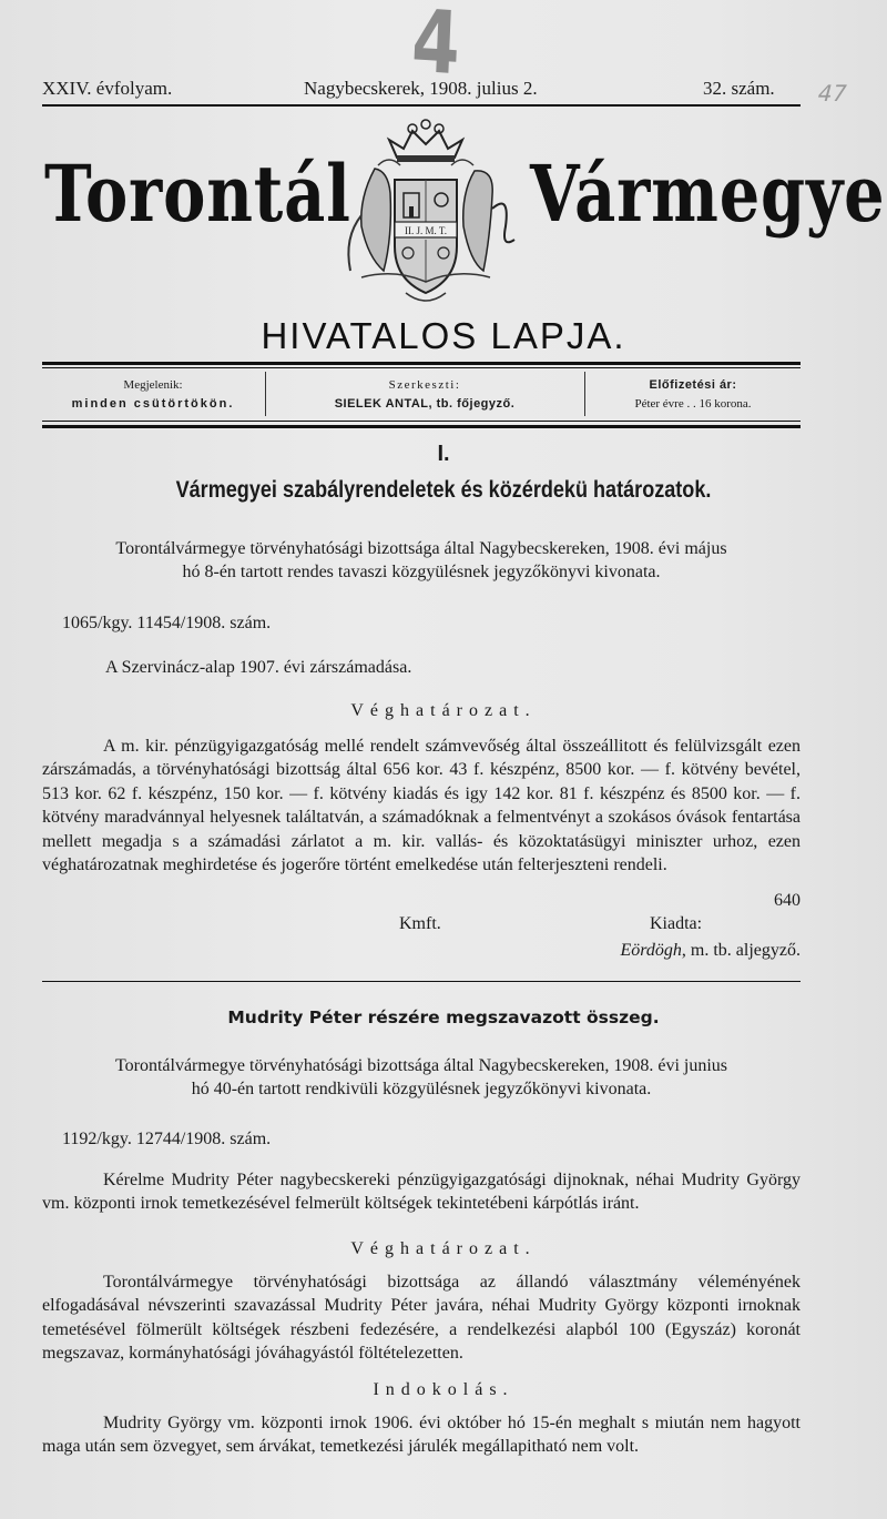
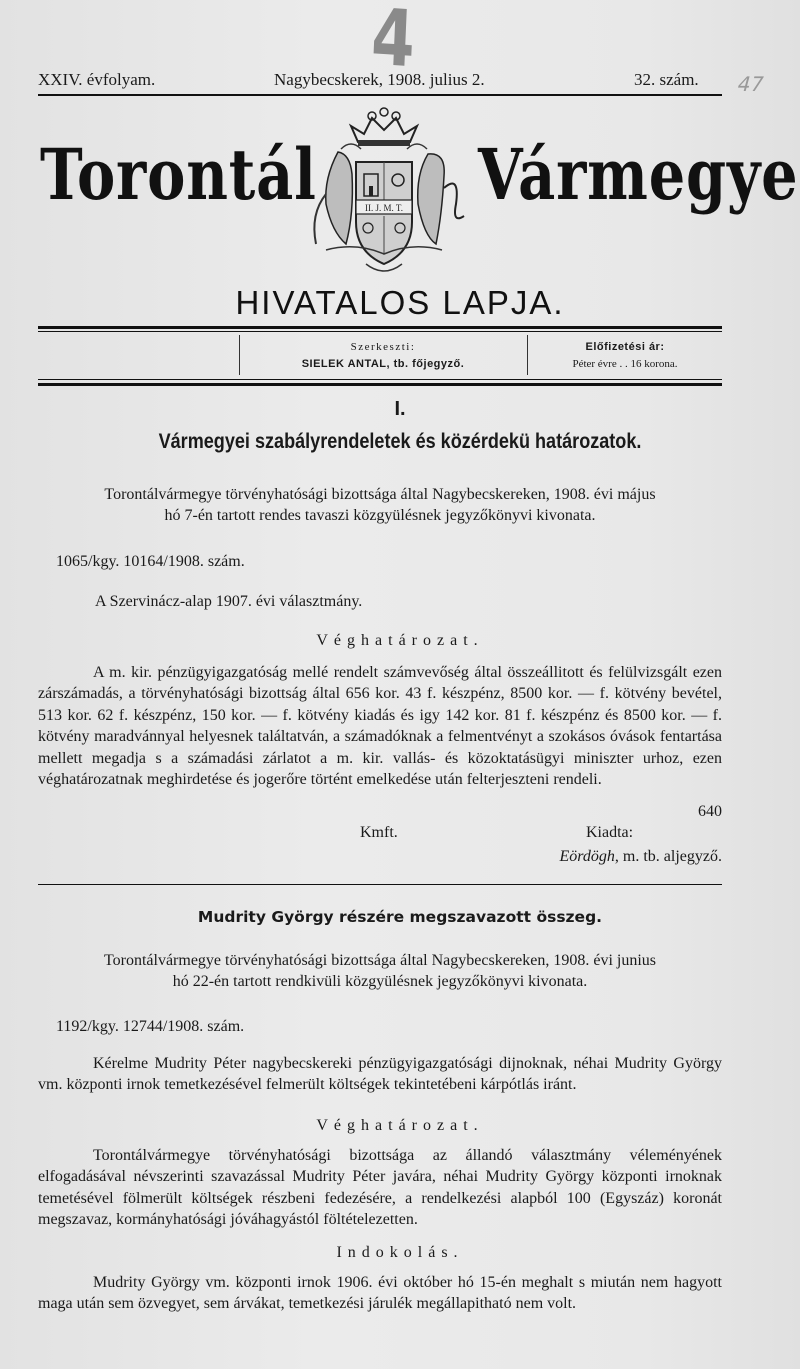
  XXIV. évfolyam.
  Nagybecskerek, 1908. julius 2.
  32. szám.
  Torontál
  Vármegye
  II. J. M. T.
  HIVATALOS LAPJA.
- Megjelenik:
- minden csütörtökön.
  Szerkeszti:
  SIELEK ANTAL, tb. főjegyző.
  Előfizetési ár:
  Péter évre . . 16 korona.
  I.
  Vármegyei szabályrendeletek és közérdekü határozatok.
  Torontálvármegye törvényhatósági bizottsága által Nagybecskereken, 1908. évi május
- hó 8-én tartott rendes tavaszi közgyülésnek jegyzőkönyvi kivonata.
+ hó 7-én tartott rendes tavaszi közgyülésnek jegyzőkönyvi kivonata.
- 1065/kgy. 11454/1908. szám.
+ 1065/kgy. 10164/1908. szám.
- A Szervinácz-alap 1907. évi zárszámadása.
+ A Szervinácz-alap 1907. évi választmány.
  Véghatározat.
  A m. kir. pénzügyigazgatóság mellé rendelt számvevőség által összeállitott és felülvizsgált ezen zárszámadás, a törvényhatósági bizottság által 656 kor. 43 f. készpénz, 8500 kor. — f. kötvény bevétel, 513 kor. 62 f. készpénz, 150 kor. — f. kötvény kiadás és igy 142 kor. 81 f. készpénz és 8500 kor. — f. kötvény maradvánnyal helyesnek találtatván, a számadóknak a felmentvényt a szokásos óvások fentartása mellett megadja s a számadási zárlatot a m. kir. vallás- és közoktatásügyi miniszter urhoz, ezen véghatározatnak meghirdetése és jogerőre történt emelkedése után felterjeszteni rendeli.
  640
  Kmft.
  Kiadta:
  Eördögh, m. tb. aljegyző.
- Mudrity Péter részére megszavazott összeg.
+ Mudrity György részére megszavazott összeg.
  Torontálvármegye törvényhatósági bizottsága által Nagybecskereken, 1908. évi junius
- hó 40-én tartott rendkivüli közgyülésnek jegyzőkönyvi kivonata.
+ hó 22-én tartott rendkivüli közgyülésnek jegyzőkönyvi kivonata.
  1192/kgy. 12744/1908. szám.
  Kérelme Mudrity Péter nagybecskereki pénzügyigazgatósági dijnoknak, néhai Mudrity György vm. központi irnok temetkezésével felmerült költségek tekintetébeni kárpótlás iránt.
  Véghatározat.
  Torontálvármegye törvényhatósági bizottsága az állandó választmány véleményének elfogadásával névszerinti szavazással Mudrity Péter javára, néhai Mudrity György központi irnoknak temetésével fölmerült költségek részbeni fedezésére, a rendelkezési alapból 100 (Egyszáz) koronát megszavaz, kormányhatósági jóváhagyástól föltételezetten.
  Indokolás.
  Mudrity György vm. központi irnok 1906. évi október hó 15-én meghalt s miután nem hagyott maga után sem özvegyet, sem árvákat, temetkezési járulék megállapitható nem volt.
